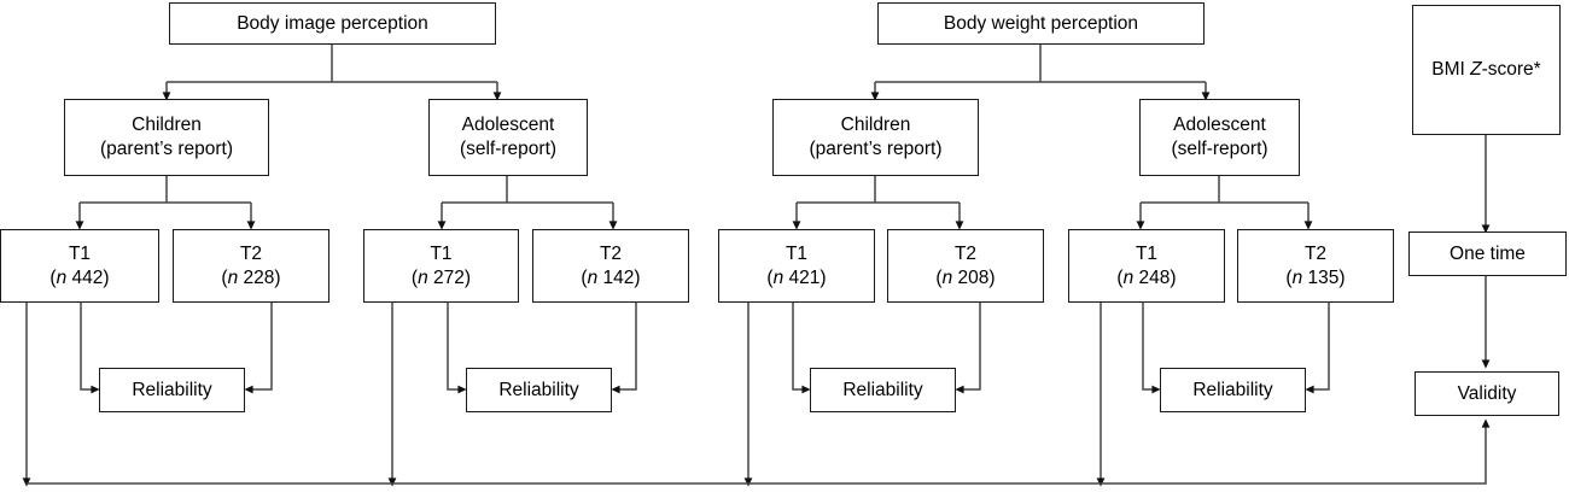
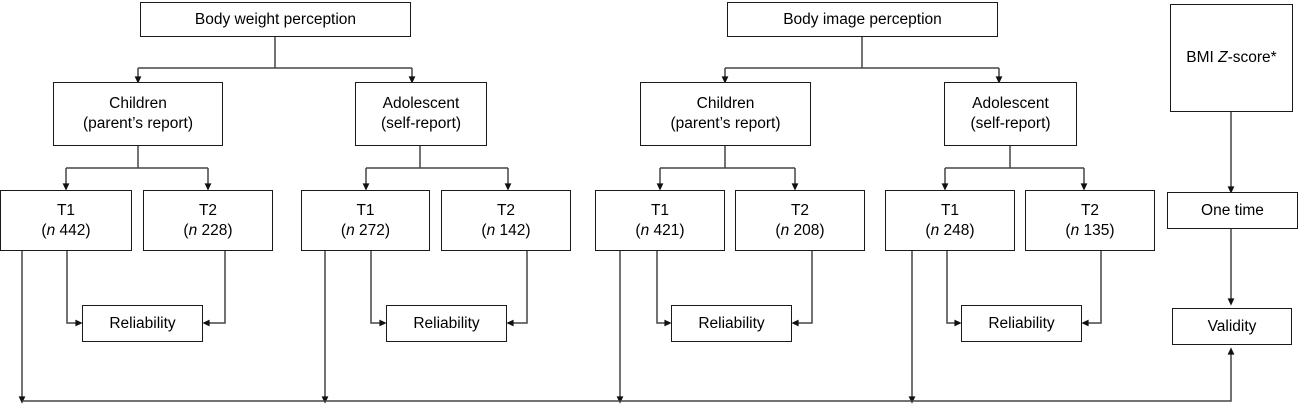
- Body image perception
+ Body weight perception
  Children
  (parent’s report)
  Adolescent
  (self-report)
  T1
  (n 442)
  T2
  (n 228)
  T1
  (n 272)
  T2
  (n 142)
  Reliability
  Reliability
- Body weight perception
+ Body image perception
  Children
  (parent’s report)
  Adolescent
  (self-report)
  T1
  (n 421)
  T2
  (n 208)
  T1
  (n 248)
  T2
  (n 135)
  Reliability
  Reliability
  BMI Z-score*
  One time
  Validity
